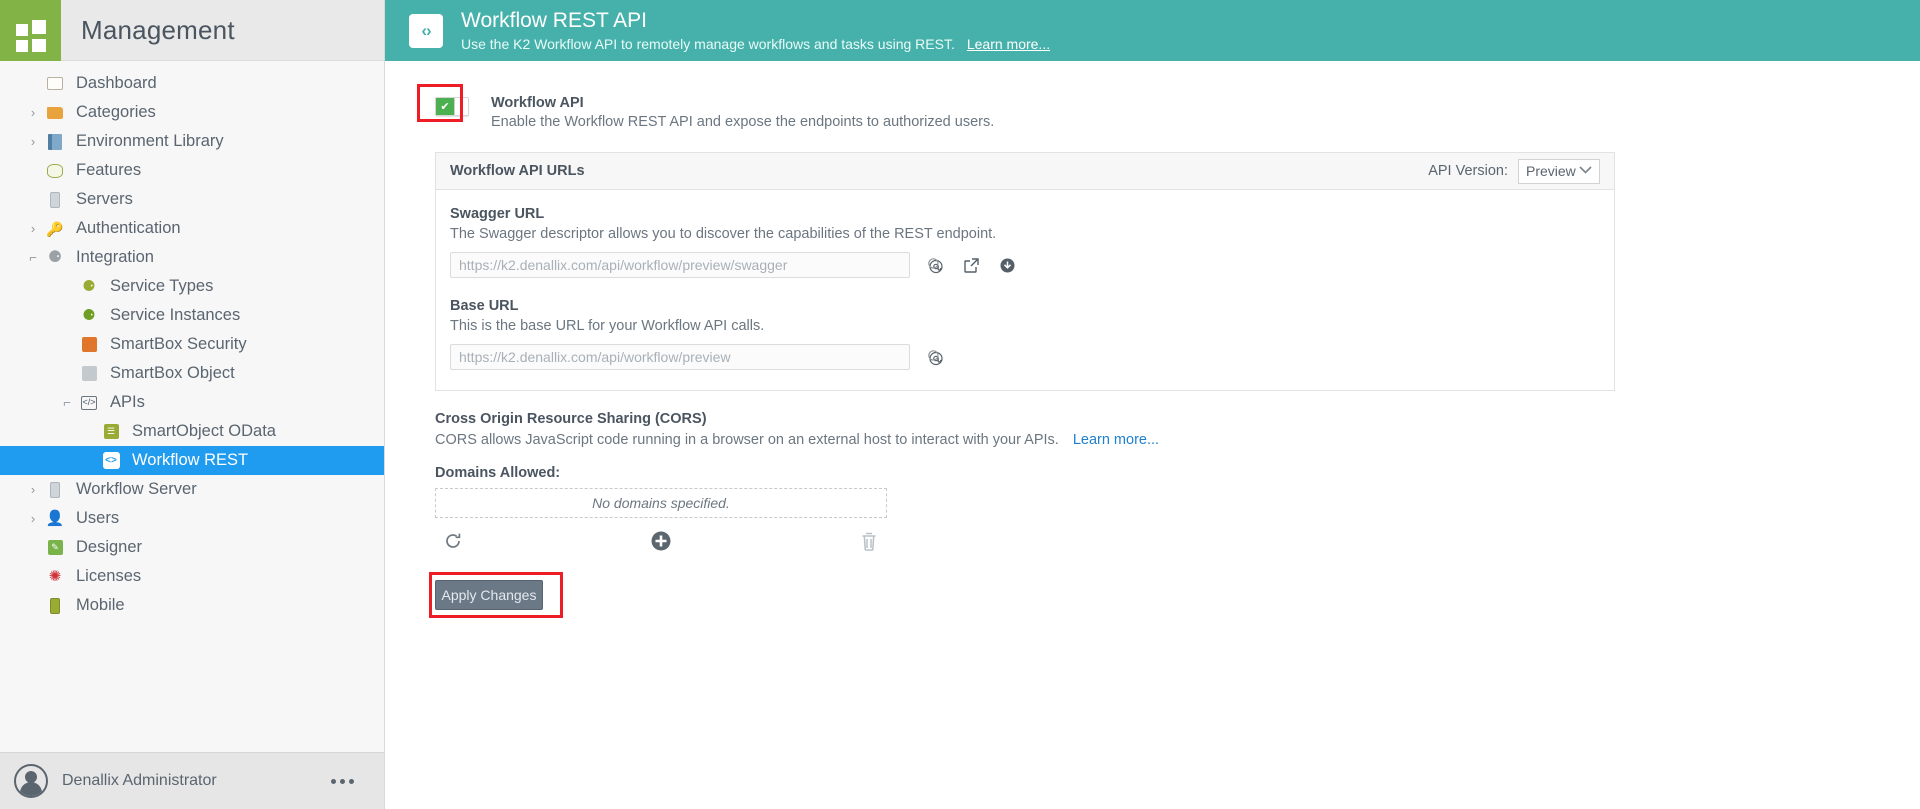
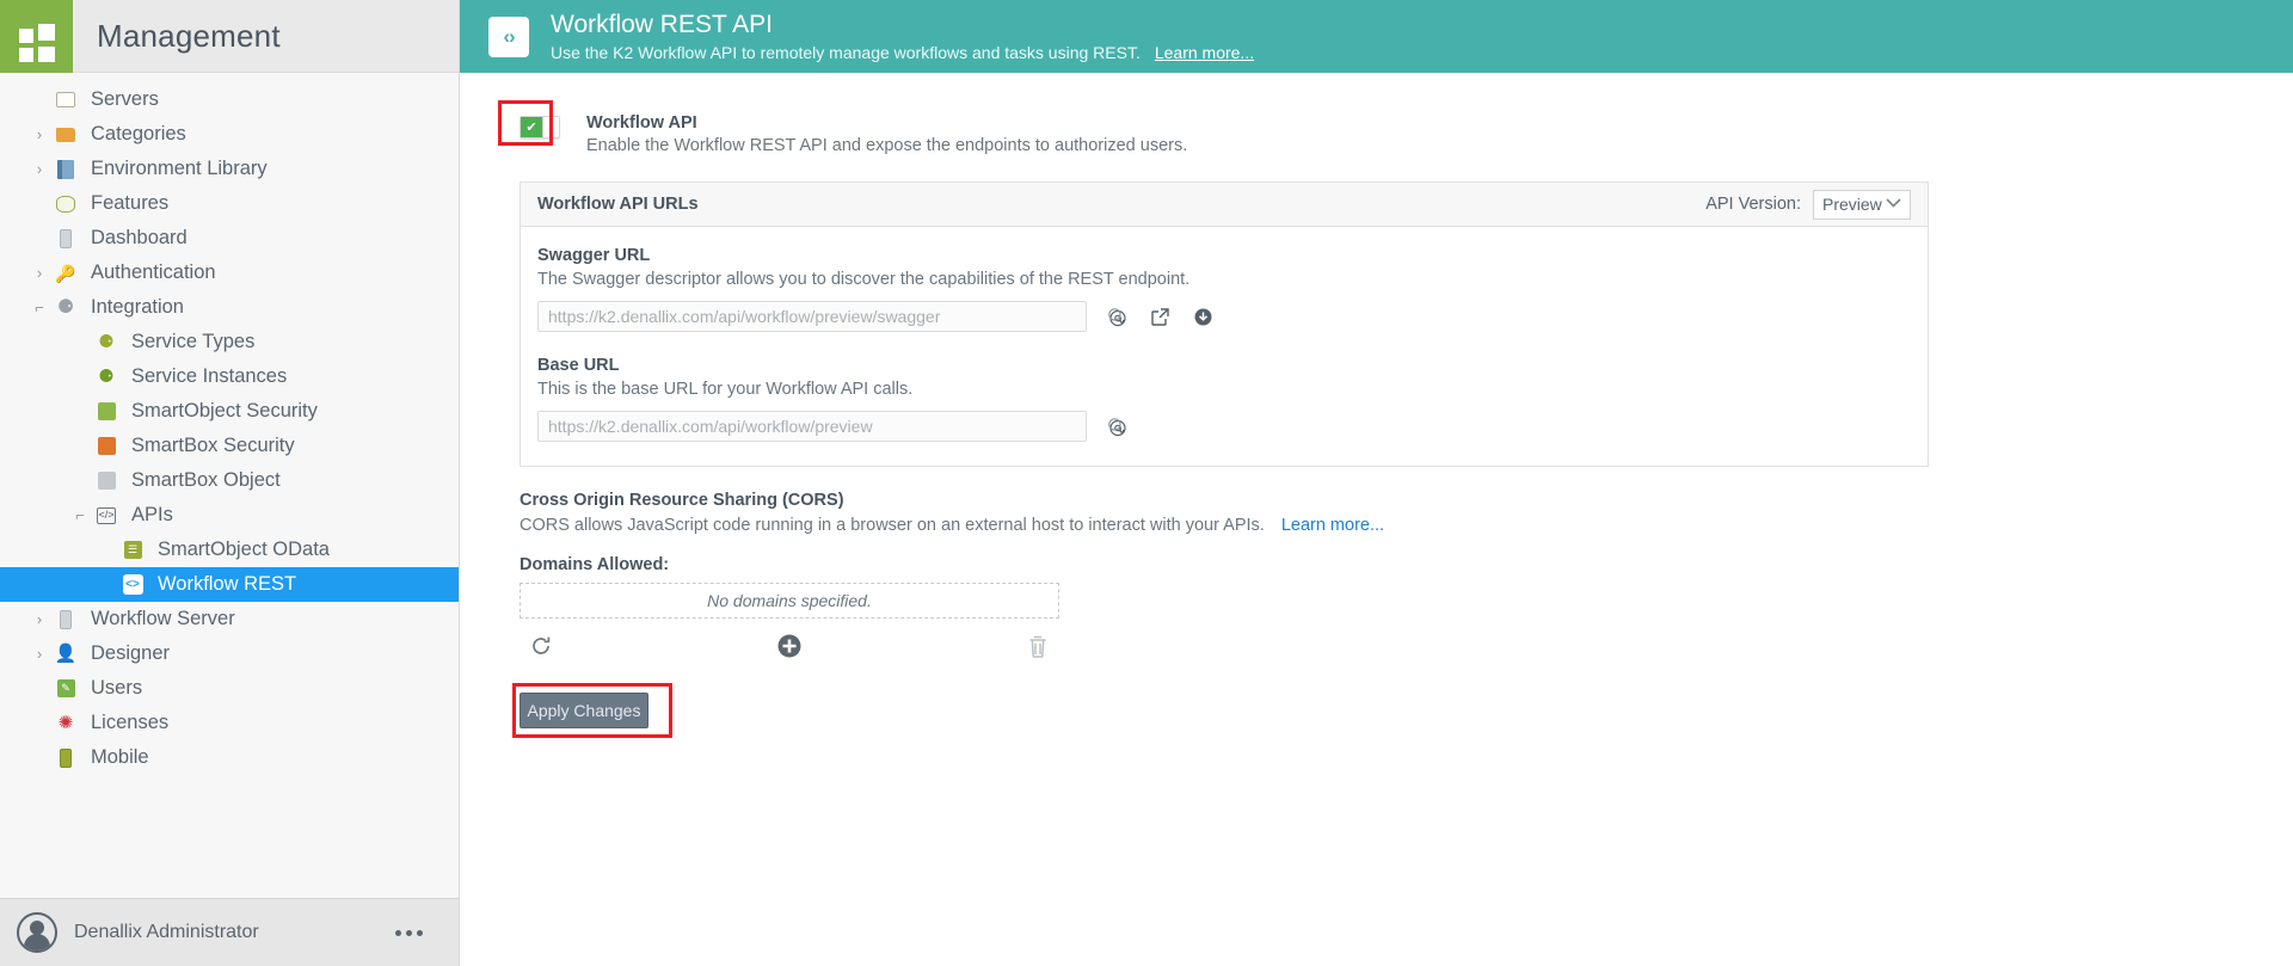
  Management
- Dashboard
+ Servers
  ›
  Categories
  ›
  Environment Library
  Features
- Servers
+ Dashboard
  ›
  🔑
  Authentication
  ⌐
  ⚈
  Integration
  ⚈
  Service Types
  ⚈
  Service Instances
+ SmartObject Security
  SmartBox Security
  SmartBox Object
  ⌐
  </>
  APIs
  ☰
  SmartObject OData
  <>
  Workflow REST
  ›
  Workflow Server
  ›
  👤
- Users
+ Designer
  ✎
- Designer
+ Users
  ✺
  Licenses
  Mobile
  Denallix Administrator
  ‹›
  Workflow REST API
  Use the K2 Workflow API to remotely manage workflows and tasks using REST. Learn more...
  ✔
  Workflow API
  Enable the Workflow REST API and expose the endpoints to authorized users.
  Workflow API URLs
  API Version:
  Preview
  Swagger URL
  The Swagger descriptor allows you to discover the capabilities of the REST endpoint.
  https://k2.denallix.com/api/workflow/preview/swagger
  Base URL
  This is the base URL for your Workflow API calls.
  https://k2.denallix.com/api/workflow/preview
  Cross Origin Resource Sharing (CORS)
  CORS allows JavaScript code running in a browser on an external host to interact with your APIs. Learn more...
  Domains Allowed:
  No domains specified.
  Apply Changes
